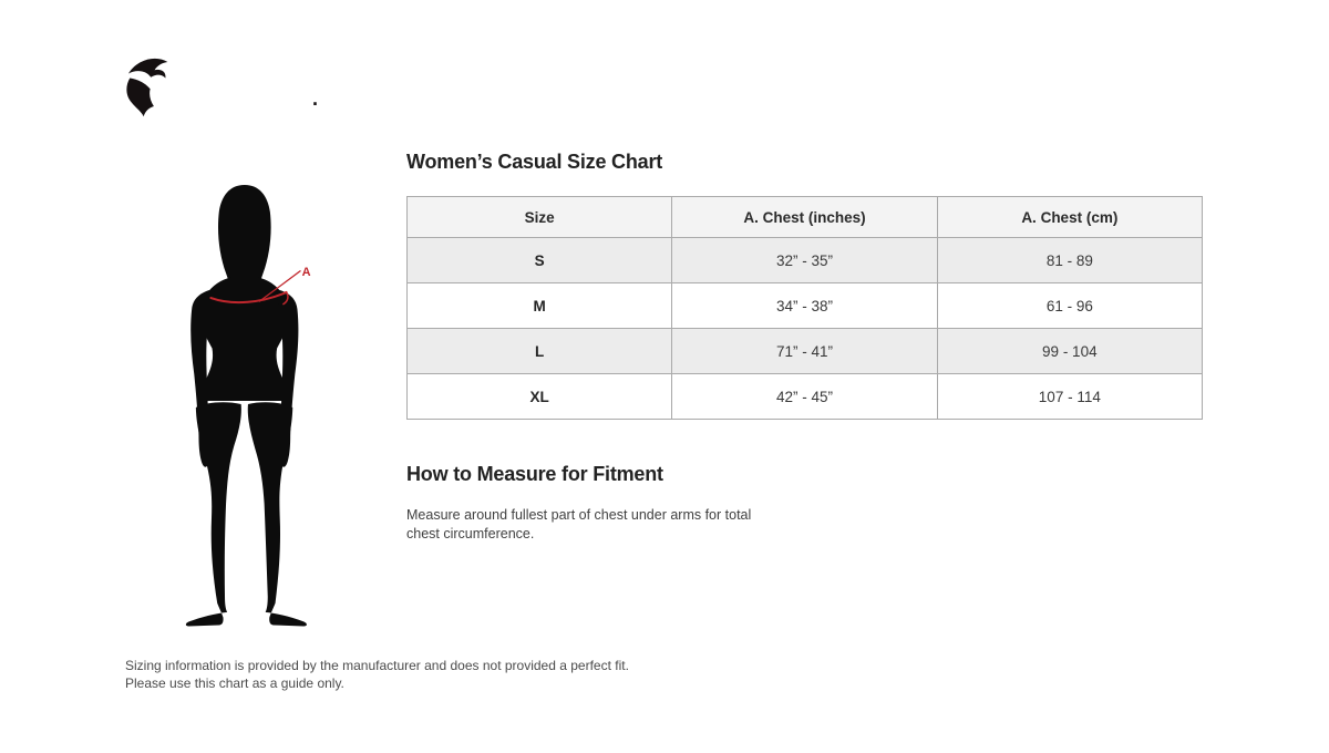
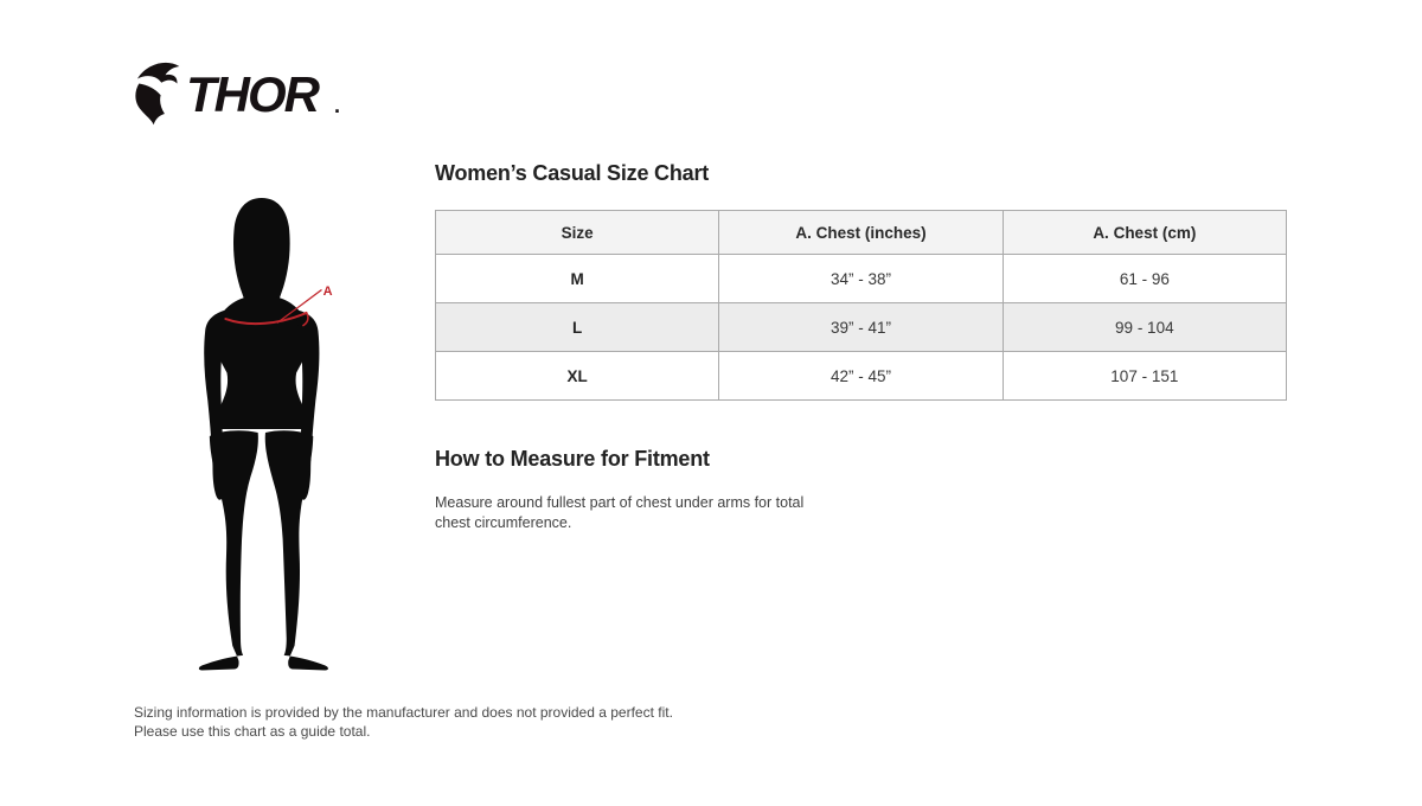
+ THOR
  .
  A
  Women’s Casual Size Chart
  Size	A. Chest (inches)	A. Chest (cm)
- S	32” - 35”	81 - 89
  M	34” - 38”	61 - 96
- L	71” - 41”	99 - 104
+ L	39” - 41”	99 - 104
- XL	42” - 45”	107 - 114
+ XL	42” - 45”	107 - 151
  How to Measure for Fitment
  Measure around fullest part of chest under arms for total chest circumference.
  Sizing information is provided by the manufacturer and does not provided a perfect fit.
- Please use this chart as a guide only.
+ Please use this chart as a guide total.
